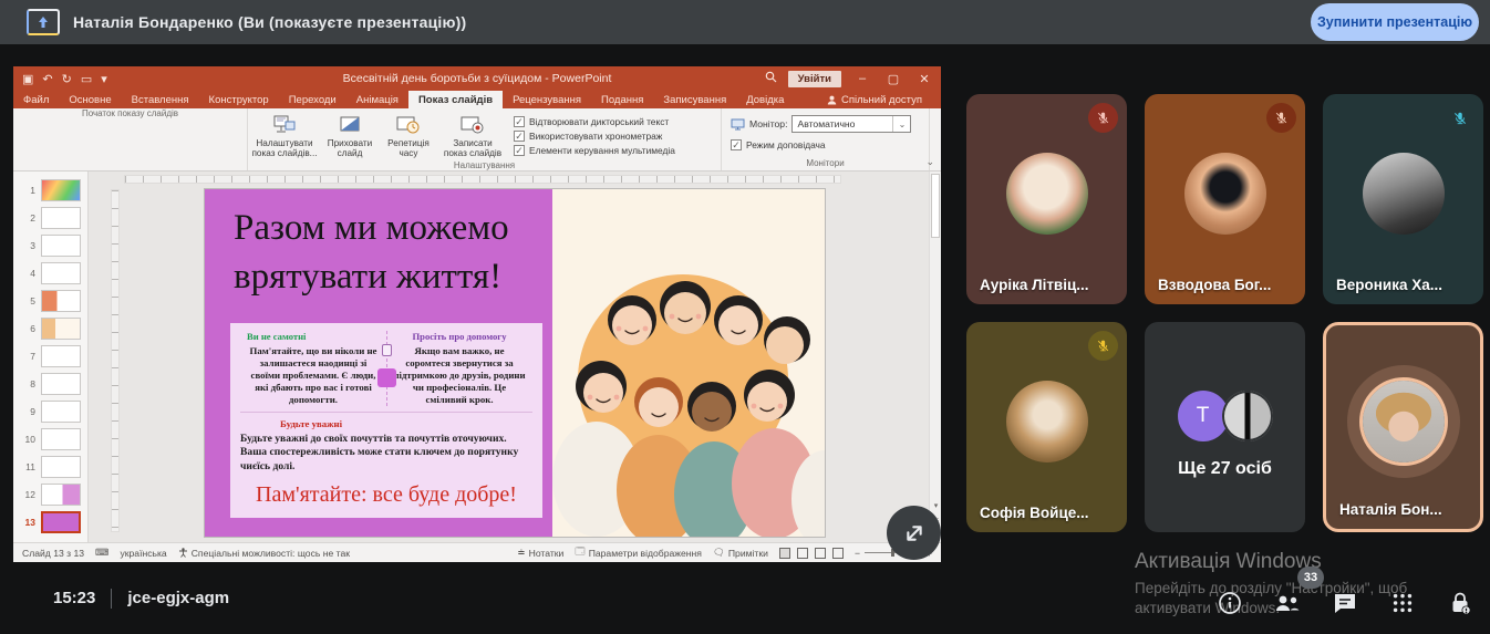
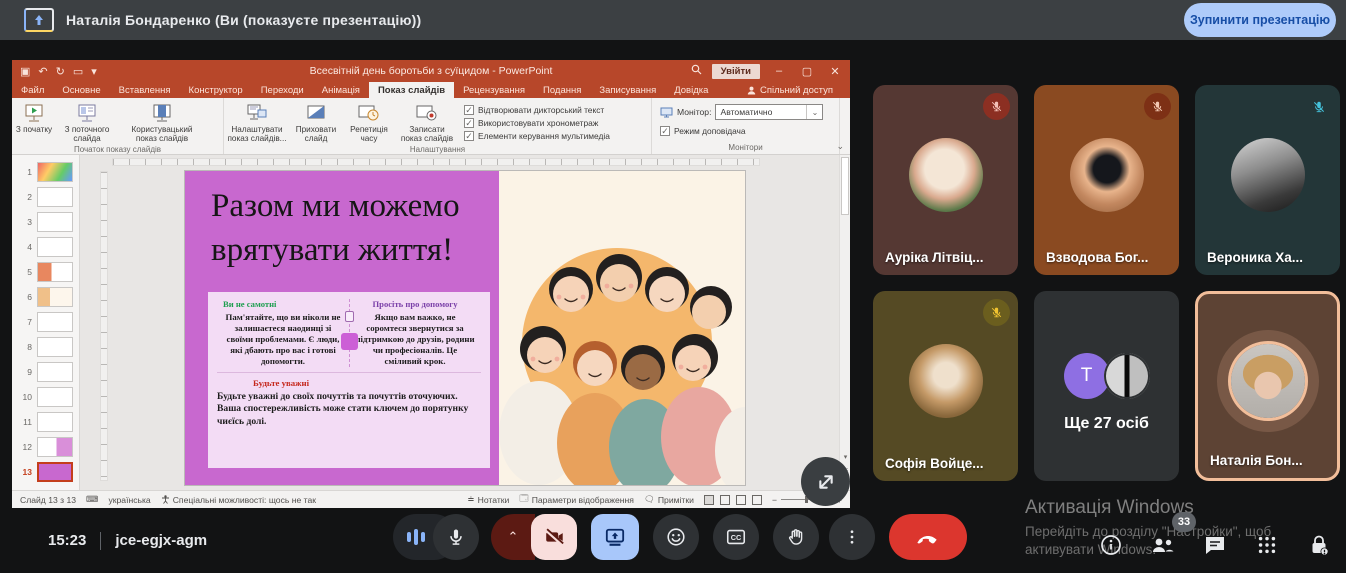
  Наталія Бондаренко (Ви (показуєте презентацію))
  Зупинити презентацію
  ▣
  ↶
  ↻
  ▭
  ▾
  Всесвітній день боротьби з суїцидом - PowerPoint
  Увійти
  –
  ▢
  ✕
  Файл
  Основне
  Вставлення
  Конструктор
  Переходи
  Анімація
  Показ слайдів
  Рецензування
  Подання
  Записування
  Довідка
  Спільний доступ
+ З початку
+ З поточного слайда
+ Користувацький показ слайдів
  Початок показу слайдів
  Налаштувати показ слайдів...
  Приховати слайд
  Репетиція часу
  Записати показ слайдів
  ✓
  Відтворювати дикторський текст
  ✓
  Використовувати хронометраж
  ✓
  Елементи керування мультимедіа
  Налаштування
  Монітор:
  Автоматично
  ⌄
  ✓
  Режим доповідача
  Монітори
  ⌄
  1
  2
  3
  4
  5
  6
  7
  8
  9
  10
  11
  12
  13
  Разом ми можемо врятувати життя!
  Ви не самотні
  Пам'ятайте, що ви ніколи не залишаєтеся наодинці зі своїми проблемами. Є люди, які дбають про вас і готові допомогти.
  Просіть про допомогу
  Якщо вам важко, не соромтеся звернутися за ідтримкою до друзів, родини чи професіоналів. Це сміливий крок.
  Будьте уважні
  Будьте уважні до своїх почуттів та почуттів оточуючих. Ваша спостережливість може стати ключем до порятунку чиєїсь долі.
- Пам'ятайте: все буде добре!
  Слайд 13 з 13
  ⌨
  українська
  Спеціальні можливості: щось не так
  ≐
  Нотатки
  🗔
  Параметри відображення
  🗨
  Примітки
  −
  Ауріка Літвіц...
  Взводова Бог...
  Вероника Ха...
  Софія Войце...
  T
  Ще 27 осіб
  Наталія Бон...
  Активація Windows
  Перейдіть до розділу "Нтройки", щоб активуватиindows
  15:23
  jce-egjx-agm
+ ⌃
+ CC
  33
